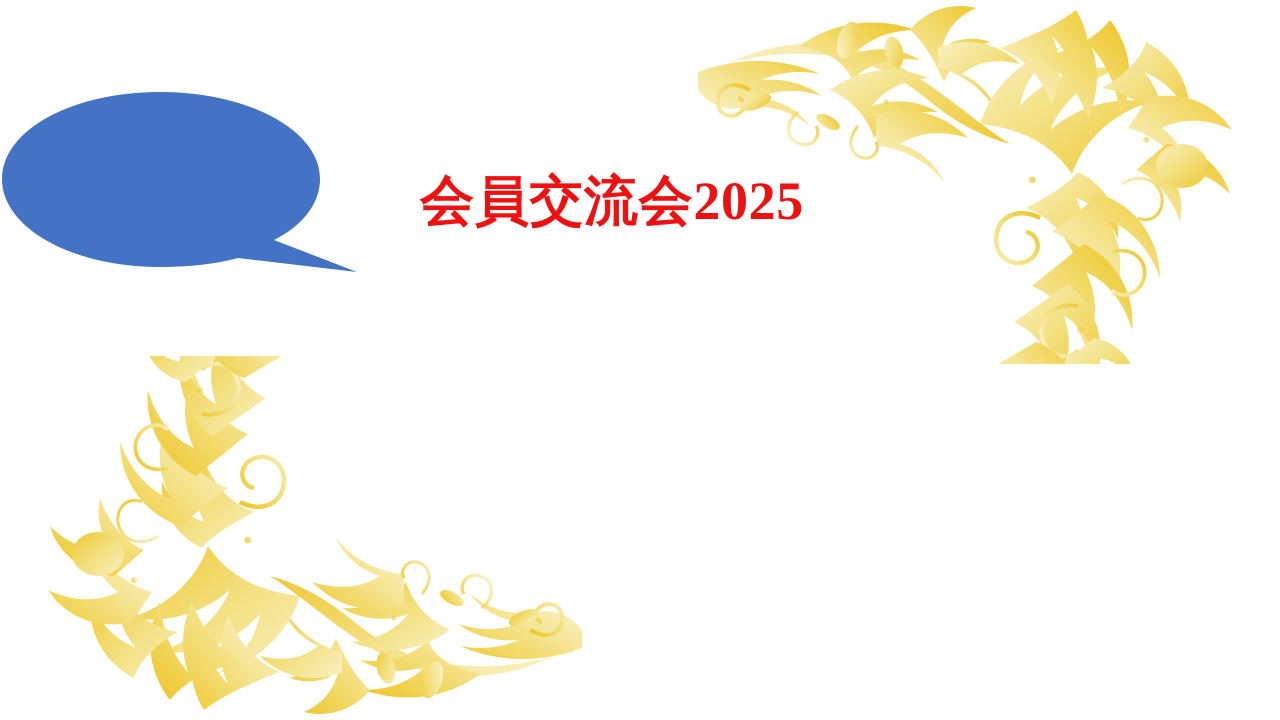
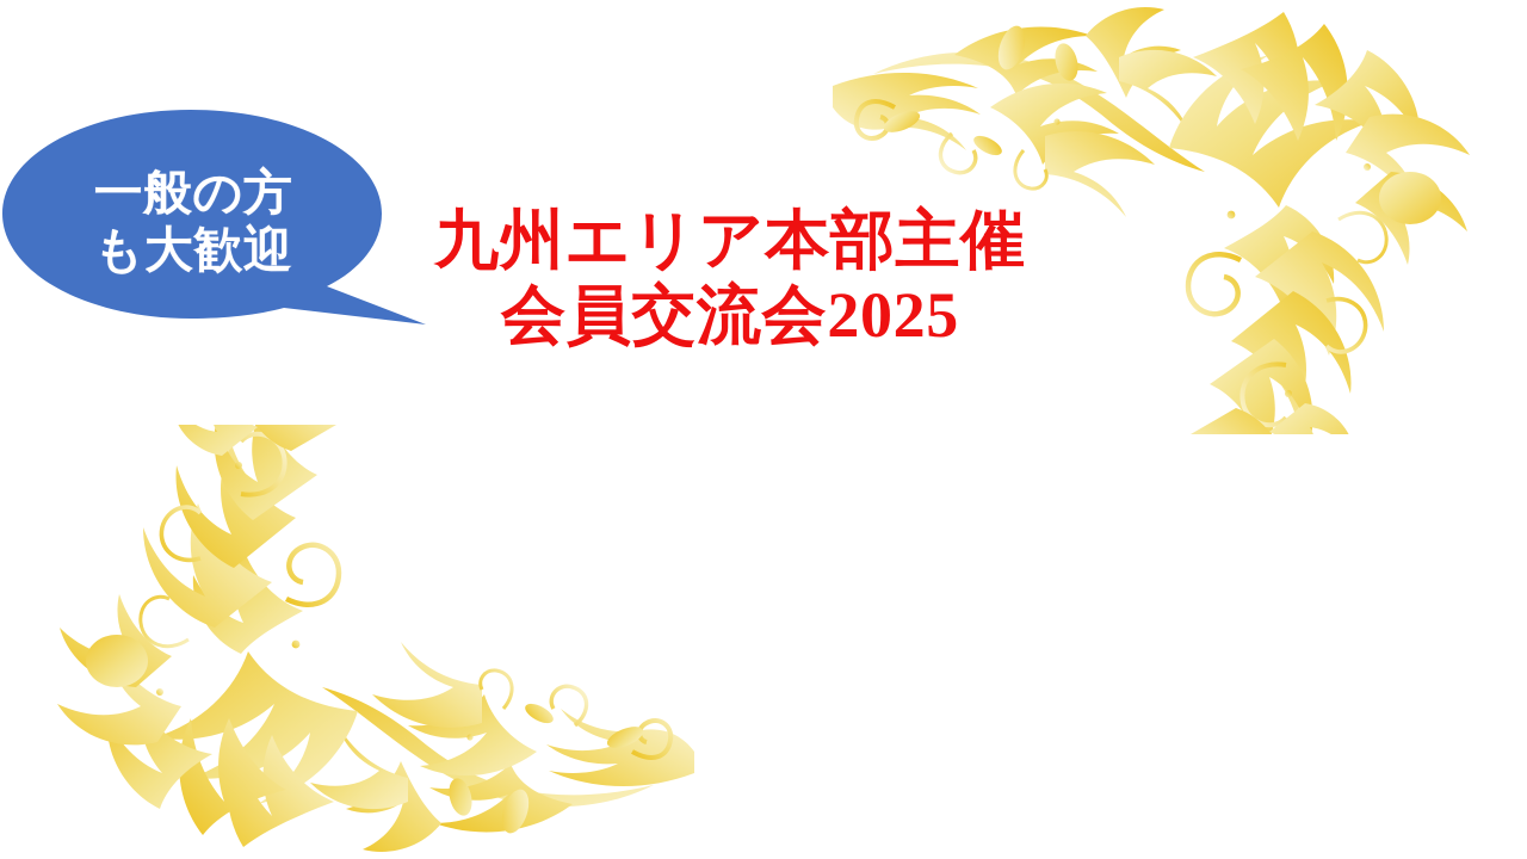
+ 一般の方
+ も大歓迎
+ 九州エリア本部主催
  会員交流会2025
